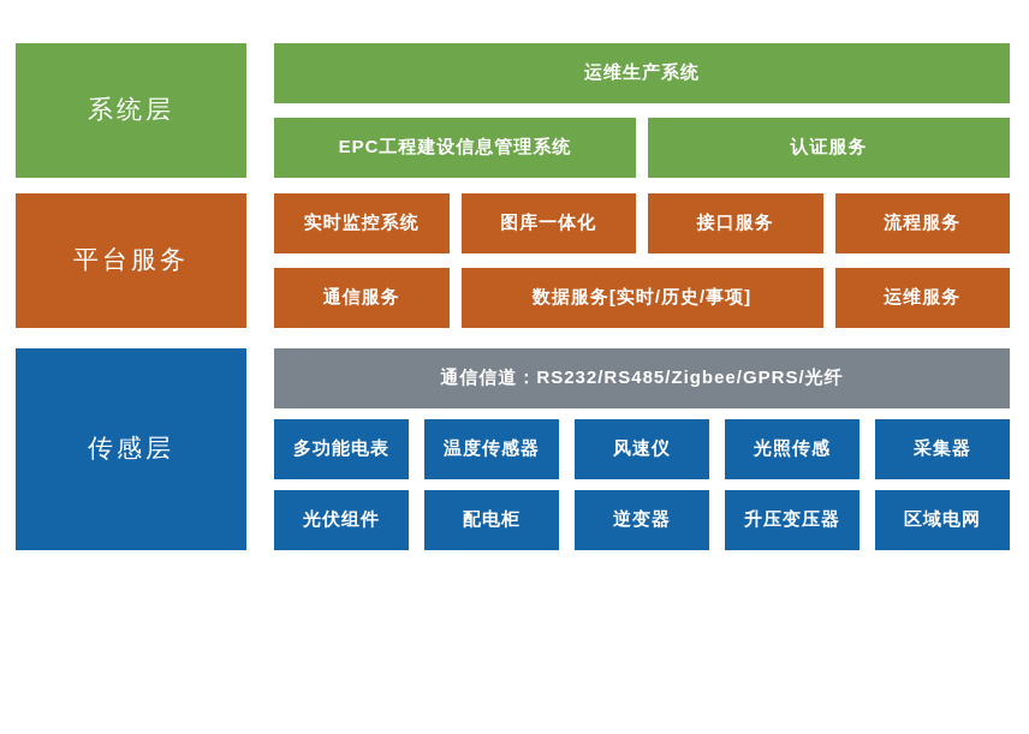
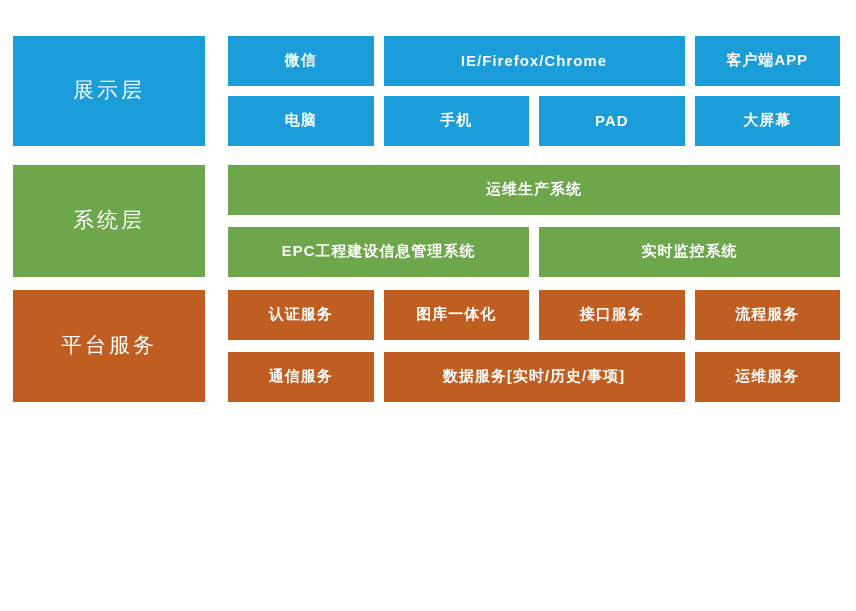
+ 展示层
+ 微信
+ IE/Firefox/Chrome
+ 客户端APP
+ 电脑
+ 手机
+ PAD
+ 大屏幕
  系统层
  运维生产系统
  EPC工程建设信息管理系统
- 认证服务
+ 实时监控系统
  平台服务
- 实时监控系统
+ 认证服务
  图库一体化
  接口服务
  流程服务
  通信服务
  数据服务[实时/历史/事项]
  运维服务
- 传感层
- 通信信道：RS232/RS485/Zigbee/GPRS/光纤
- 多功能电表
- 温度传感器
- 风速仪
- 光照传感
- 采集器
- 光伏组件
- 配电柜
- 逆变器
- 升压变压器
- 区域电网
